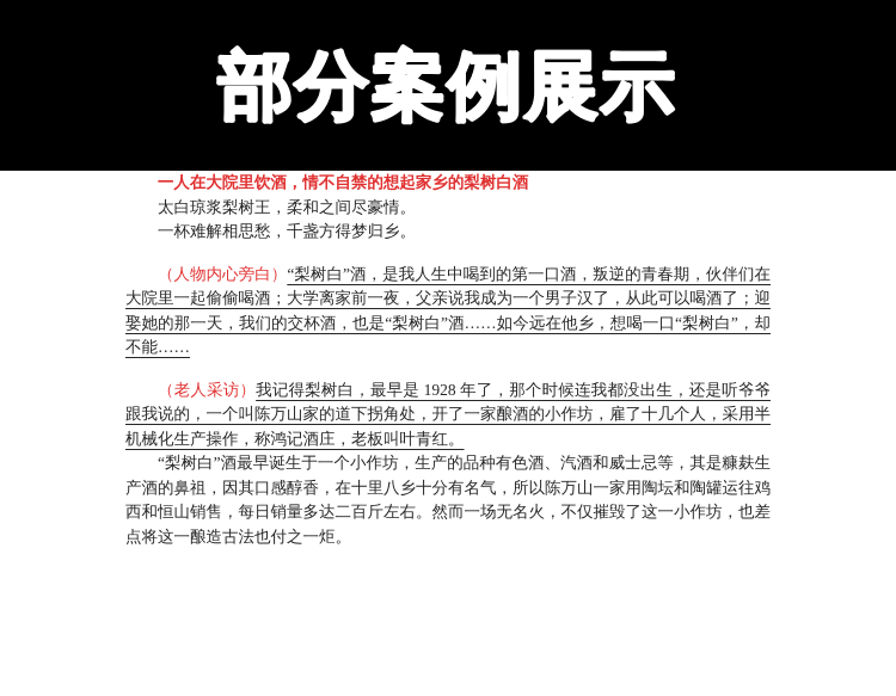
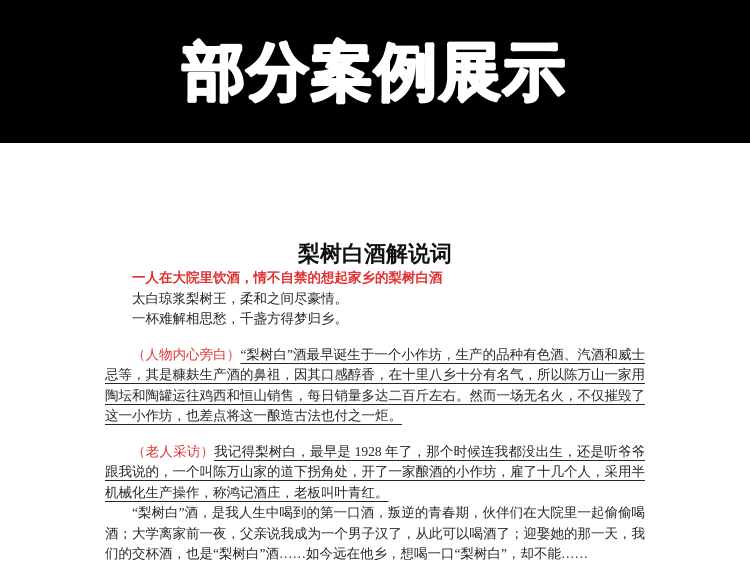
  部分案例展示
+ 梨树白酒解说词
  一人在大院里饮酒，情不自禁的想起家乡的梨树白酒
  太白琼浆梨树王，柔和之间尽豪情。
  一杯难解相思愁，千盏方得梦归乡。
- （人物内心旁白）“梨树白”酒，是我人生中喝到的第一口酒，叛逆的青春期，伙伴们在大院里一起偷偷喝酒；大学离家前一夜，父亲说我成为一个男子汉了，从此可以喝酒了；迎娶她的那一天，我们的交杯酒，也是“梨树白”酒……如今远在他乡，想喝一口“梨树白”，却不能……
+ （人物内心旁白）“梨树白”酒最早诞生于一个小作坊，生产的品种有色酒、汽酒和威士忌等，其是糠麸生产酒的鼻祖，因其口感醇香，在十里八乡十分有名气，所以陈万山一家用陶坛和陶罐运往鸡西和恒山销售，每日销量多达二百斤左右。然而一场无名火，不仅摧毁了这一小作坊，也差点将这一酿造古法也付之一炬。
  （老人采访）我记得梨树白，最早是 1928 年了，那个时候连我都没出生，还是听爷爷跟我说的，一个叫陈万山家的道下拐角处，开了一家酿酒的小作坊，雇了十几个人，采用半机械化生产操作，称鸿记酒庄，老板叫叶青红。
- “梨树白”酒最早诞生于一个小作坊，生产的品种有色酒、汽酒和威士忌等，其是糠麸生产酒的鼻祖，因其口感醇香，在十里八乡十分有名气，所以陈万山一家用陶坛和陶罐运往鸡西和恒山销售，每日销量多达二百斤左右。然而一场无名火，不仅摧毁了这一小作坊，也差点将这一酿造古法也付之一炬。
+ “梨树白”酒，是我人生中喝到的第一口酒，叛逆的青春期，伙伴们在大院里一起偷偷喝酒；大学离家前一夜，父亲说我成为一个男子汉了，从此可以喝酒了；迎娶她的那一天，我们的交杯酒，也是“梨树白”酒……如今远在他乡，想喝一口“梨树白”，却不能……
